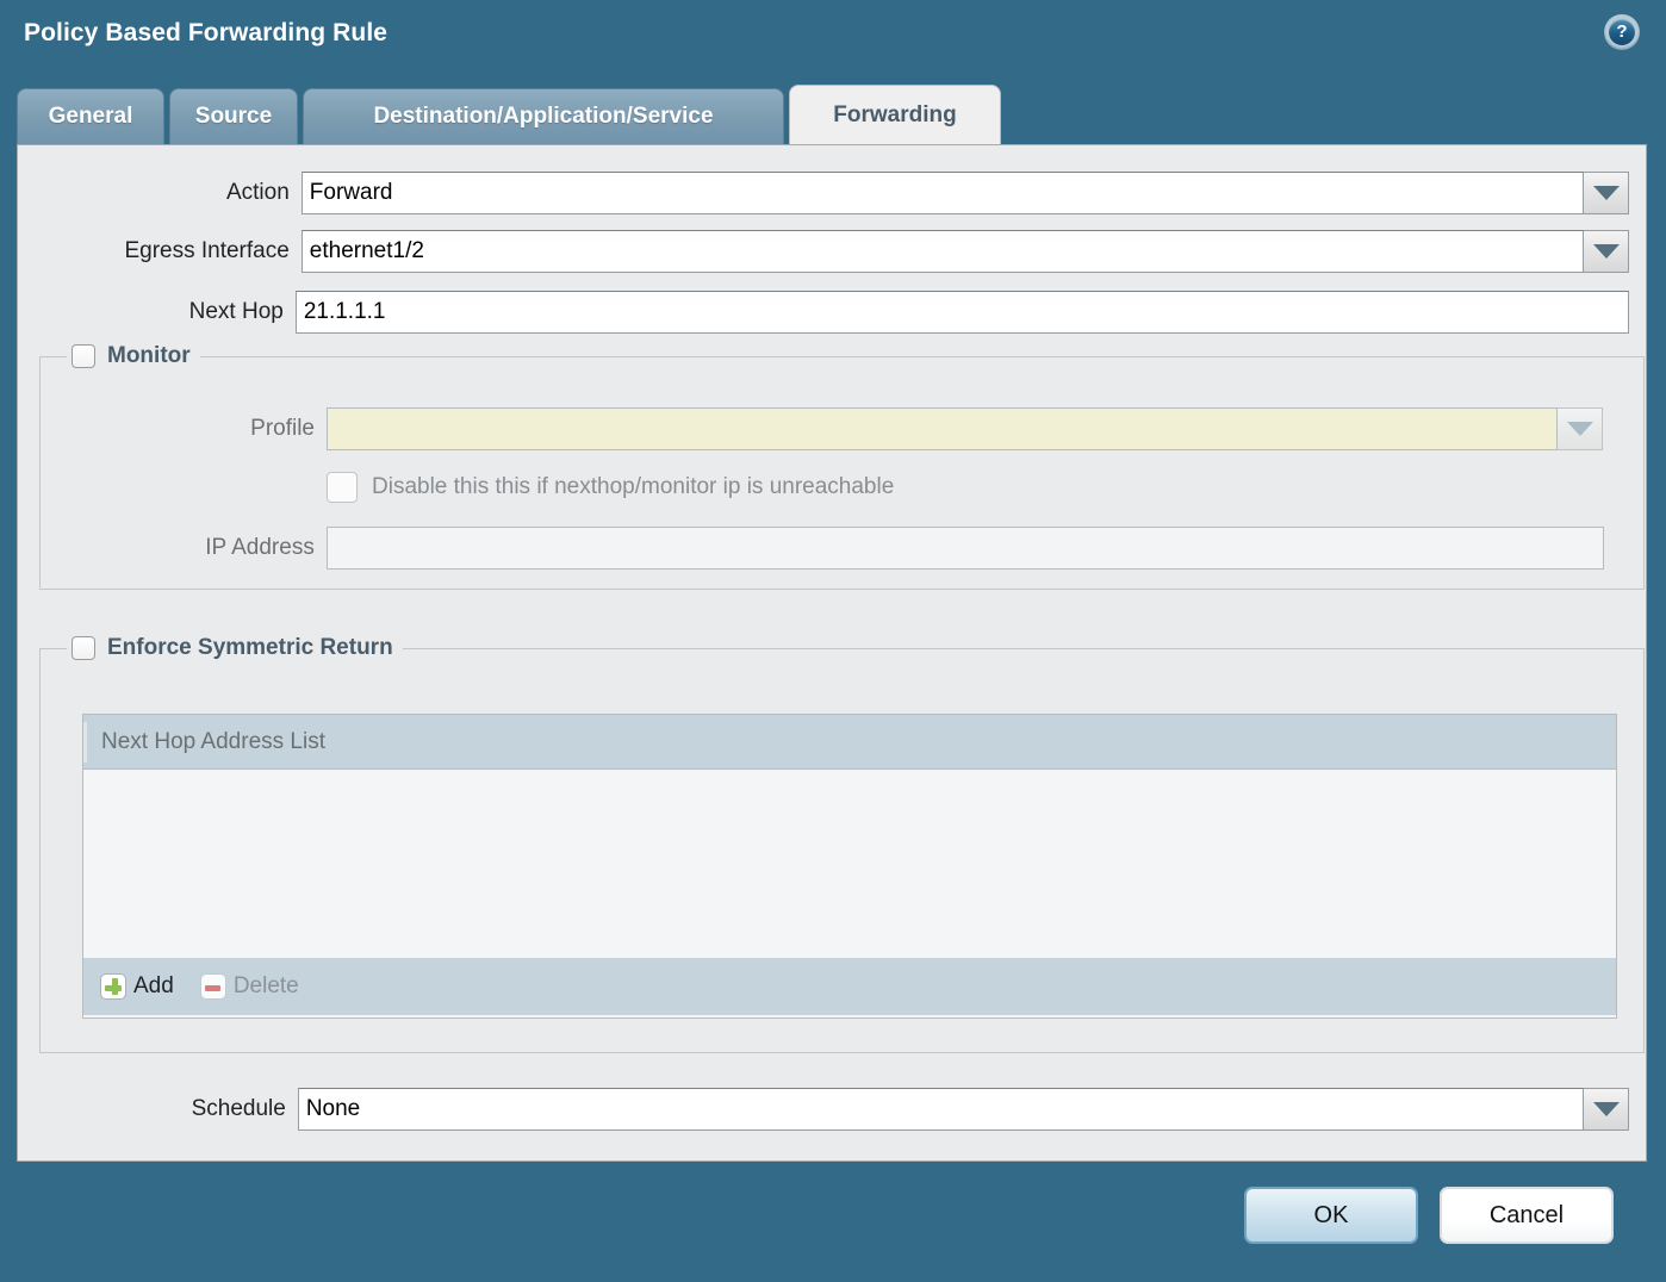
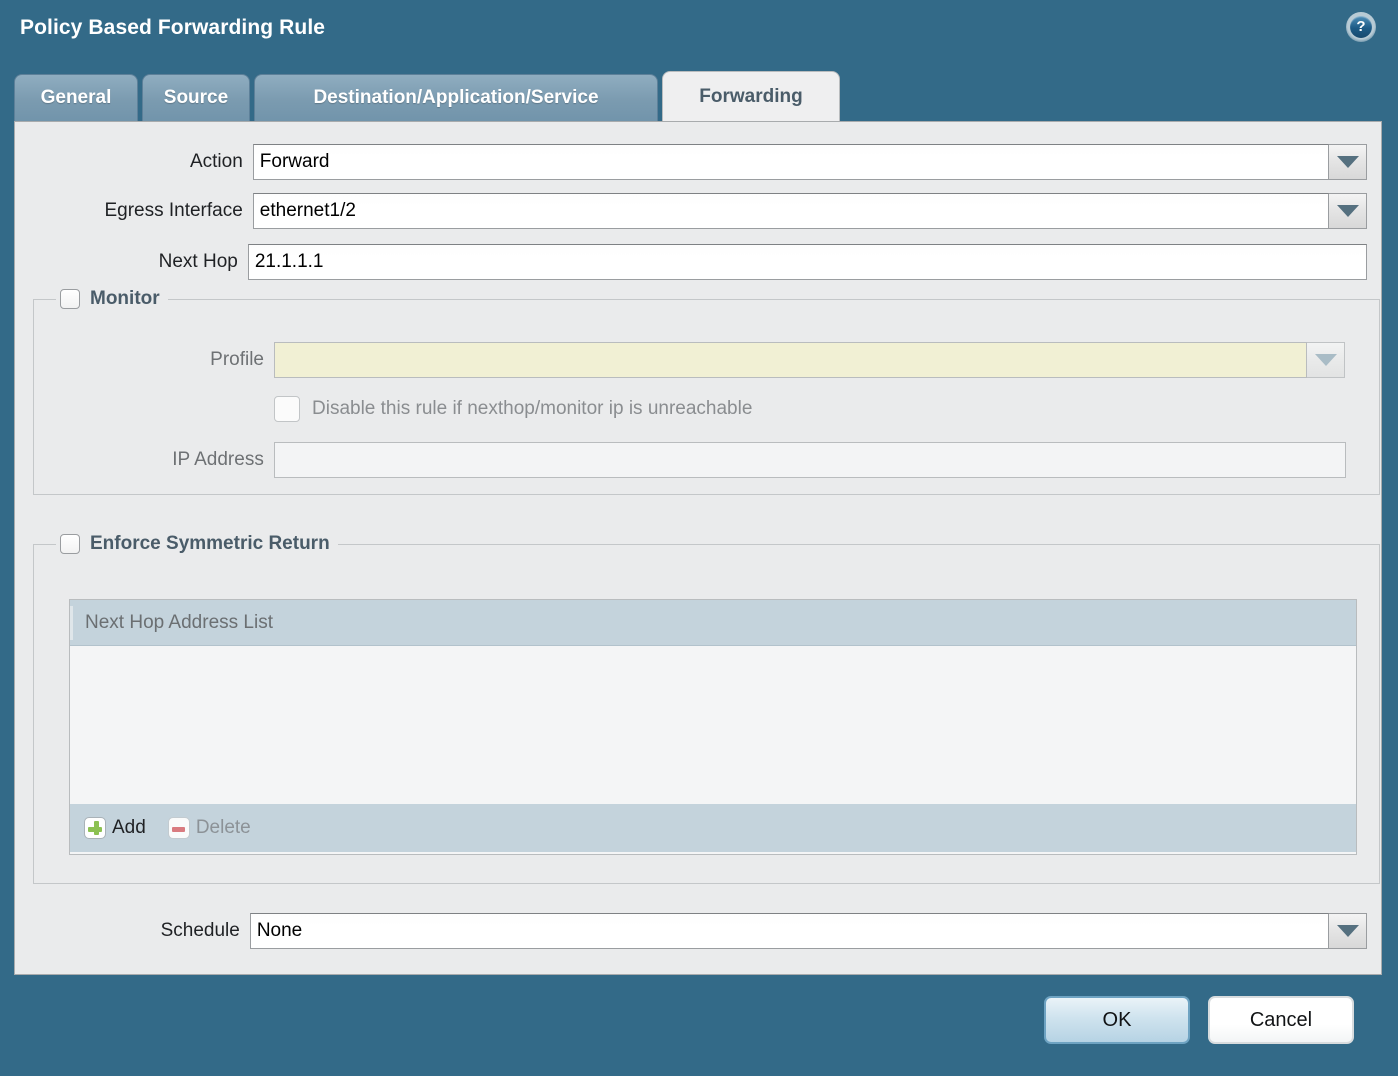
  Policy Based Forwarding Rule
  ?
  General
  Source
  Destination/Application/Service
  Forwarding
  Action
  Forward
  Egress Interface
  ethernet1/2
  Next Hop
  21.1.1.1
  Monitor
  Profile
- Disable this this if nexthop/monitor ip is unreachable
+ Disable this rule if nexthop/monitor ip is unreachable
  IP Address
  Enforce Symmetric Return
  Next Hop Address List
  Add
  Delete
  Schedule
  None
  OK
  Cancel
